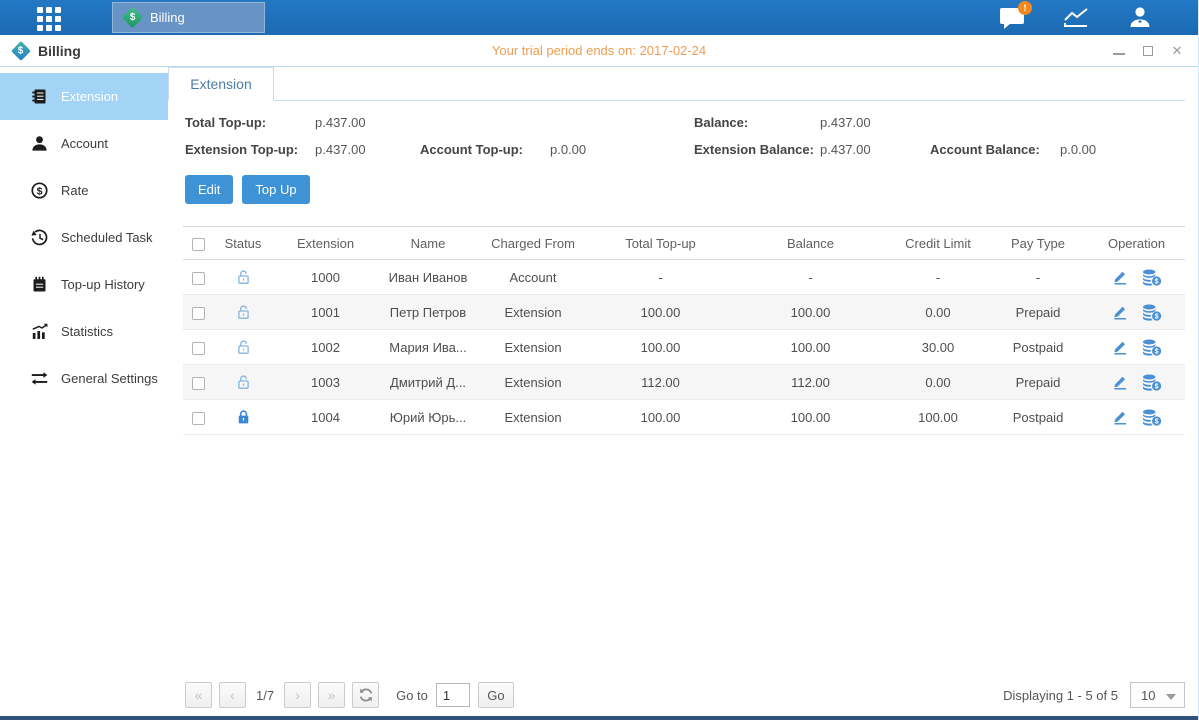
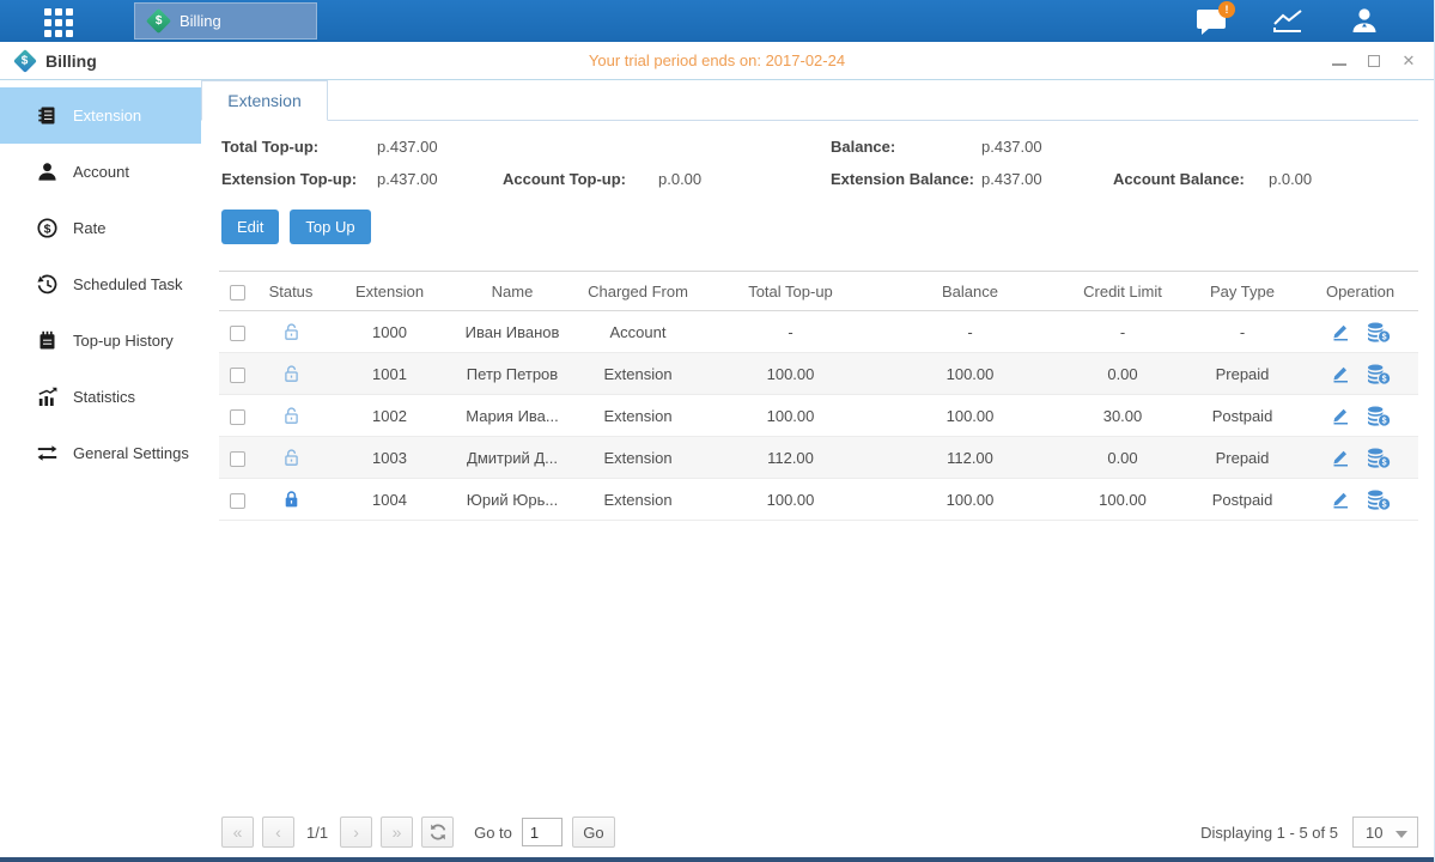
  Billing
  !
  Billing
  Your trial period ends on: 2017-02-24
  ✕
  Extension
  Account
  $
  Rate
  Scheduled Task
  Top-up History
  Statistics
  General Settings
  Extension
  Total Top-up:
  p.437.00
  Balance:
  p.437.00
  Extension Top-up:
  p.437.00
  Account Top-up:
  p.0.00
  Extension Balance:
  p.437.00
  Account Balance:
  p.0.00
  Edit
  Top Up
  	Status	Extension	Name	Charged From	Total Top-up	Balance	Credit Limit	Pay Type	Operation
  		1000	Иван Иванов	Account	-	-	-	-
  		1001	Петр Петров	Extension	100.00	100.00	0.00	Prepaid
  		1002	Мария Ива...	Extension	100.00	100.00	30.00	Postpaid
  		1003	Дмитрий Д...	Extension	112.00	112.00	0.00	Prepaid
  		1004	Юрий Юрь...	Extension	100.00	100.00	100.00	Postpaid
  «
  ‹
- 1/7
+ 1/1
  ›
  »
  Go to
  1
  Go
  Displaying 1 - 5 of 5
  10
